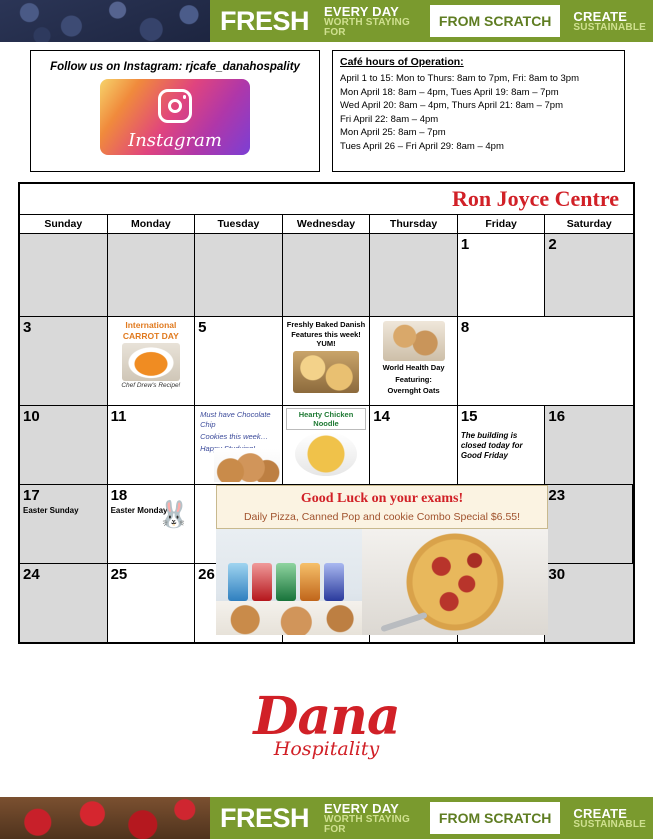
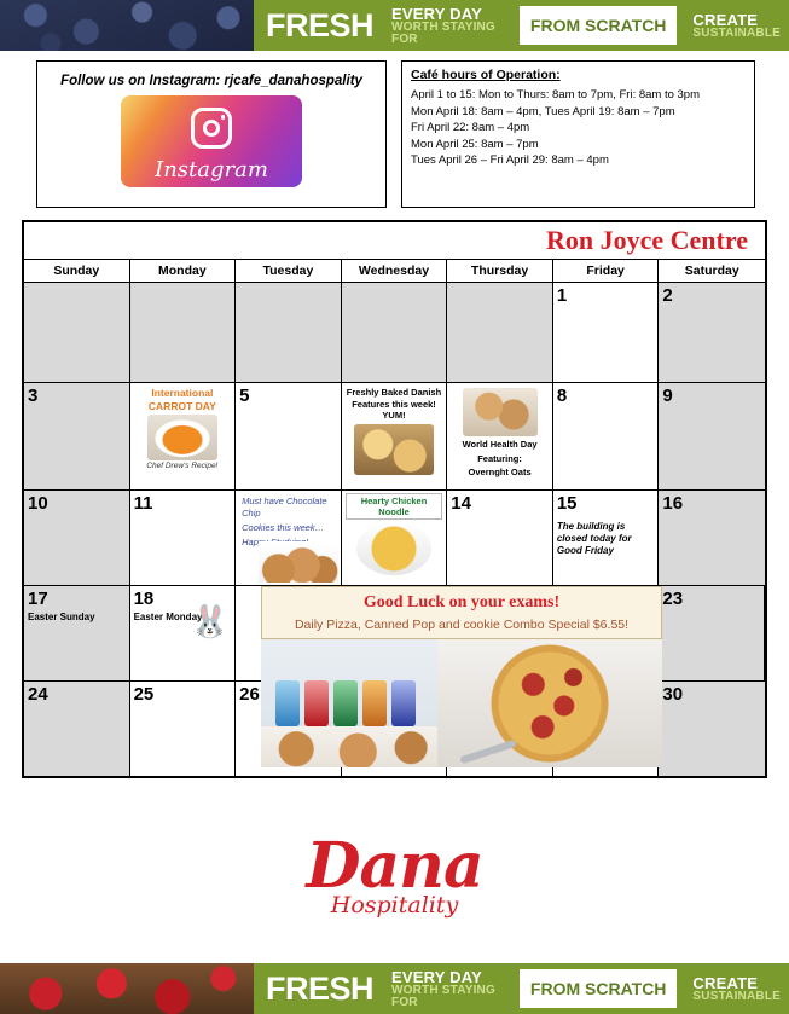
  FRESH
  EVERY DAY
  WORTH STAYING FOR
  FROM SCRATCH
  CREATE
  SUSTAINABLE
  Follow us on Instagram: rjcafe_danahospality
  Instagram
  Café hours of Operation:
  April 1 to 15: Mon to Thurs: 8am to 7pm, Fri: 8am to 3pm
  Mon April 18: 8am – 4pm, Tues April 19: 8am – 7pm
- Wed April 20: 8am – 4pm, Thurs April 21: 8am – 7pm
  Fri April 22: 8am – 4pm
  Mon April 25: 8am – 7pm
  Tues April 26 – Fri April 29: 8am – 4pm
  Ron Joyce Centre
  Sunday
  Monday
  Tuesday
  Wednesday
  Thursday
  Friday
  Saturday
  1
  2
  3
  International
  CARROT DAY
  5
  Freshly Baked Danish
  Features this week! YUM!
  World Health Day
  Featuring:
  Overnght Oats
  8
+ 9
  10
  11
  Must have Chocolate Chip
  Cookies this week…
  Hearty Chicken Noodle
  14
  15
  The building is
  closed today for
  Good Friday
  16
  17
  Easter Sunday
  18
  Easter Monday
  🐰
  23
  Good Luck on your exams!
  Daily Pizza, Canned Pop and cookie Combo Special $6.55!
  24
  25
  26
  30
  Dana
  Hospitality
  FRESH
  EVERY DAY
  WORTH STAYING FOR
  FROM SCRATCH
  CREATE
  SUSTAINABLE
